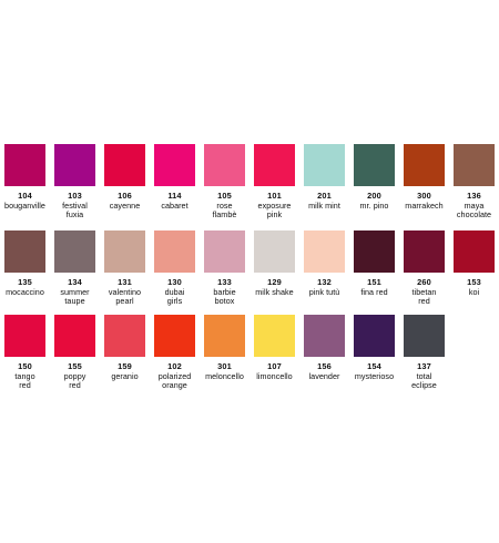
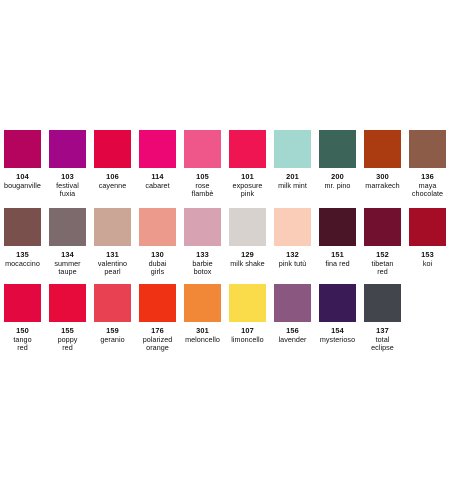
  104
  bouganville
  103
  festival
  fuxia
  106
  cayenne
  114
  cabaret
  105
  rose
  flambè
  101
  exposure
  pink
  201
  milk mint
  200
  mr. pino
  300
  marrakech
  136
  maya
  chocolate
  135
  mocaccino
  134
  summer
  taupe
  131
  valentino
  pearl
  130
  dubai
  girls
  133
  barbie
  botox
  129
  milk shake
  132
  pink tutù
  151
  fina red
- 260
+ 152
  tibetan
  red
  153
  koi
  150
  tango
  red
  155
  poppy
  red
  159
  geranio
- 102
+ 176
  polarized
  orange
  301
  meloncello
  107
  limoncello
  156
  lavender
  154
  mysterioso
  137
  total
  eclipse
